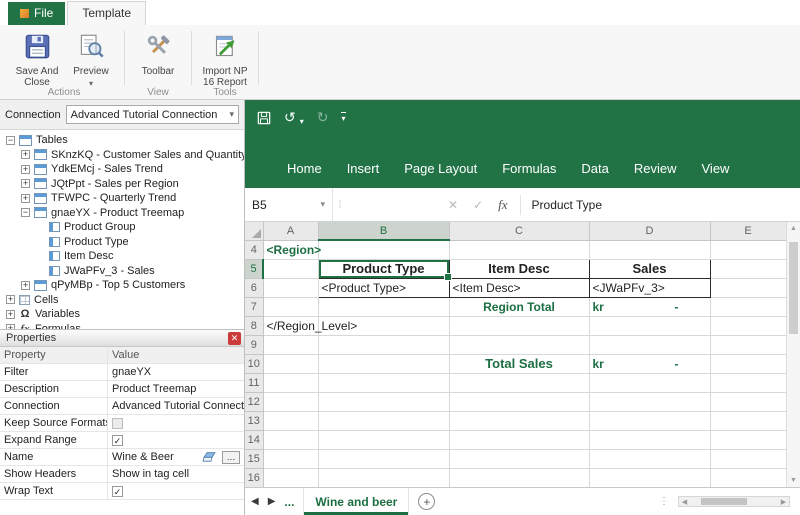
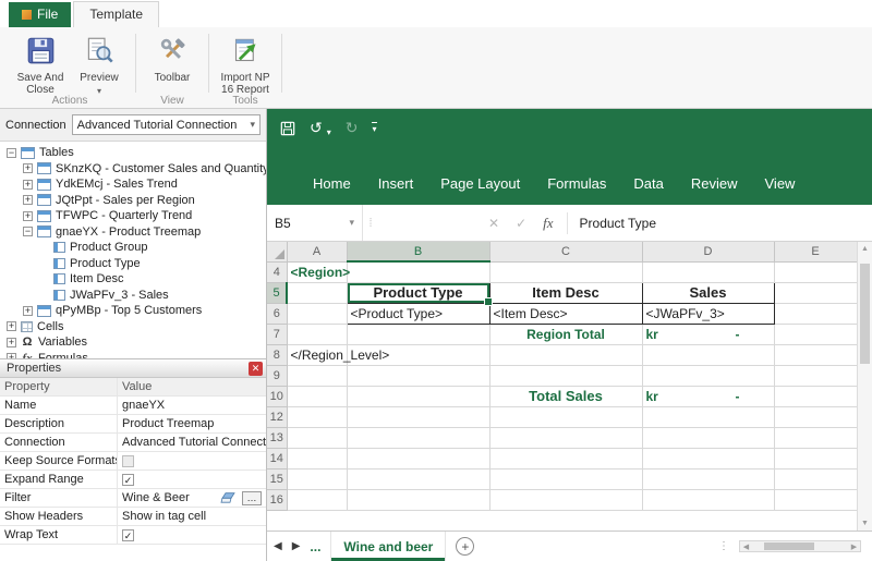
  File
  Template
  Save And Close
  Preview
  ▾
  Actions
  Toolbar
  View
  Import NP 16 Report
  Tools
  Connection
  Advanced Tutorial Connection
  ▾
  −
  Tables
  +
  SKnzKQ - Customer Sales and Quantity
  +
  YdkEMcj - Sales Trend
  +
  JQtPpt - Sales per Region
  +
  TFWPC - Quarterly Trend
  −
  gnaeYX - Product Treemap
  Product Group
  Product Type
  Item Desc
  JWaPFv_3 - Sales
  +
  qPyMBp - Top 5 Customers
  +
  Cells
  +
  Ω
  Variables
  +
  fx
  Formulas
  Properties
  ✕
  Property
  Value
- Filter
+ Name
  gnaeYX
  Description
  Product Treemap
  Connection
  Advanced Tutorial Connect
  Keep Source Format
  Expand Range
  ✓
- Name
+ Filter
  Wine & Beer
  …
  Show Headers
  Show in tag cell
  Wrap Text
  ✓
  ↺
  ▾
  ↻
  ▾
  Home
  Insert
  Page Layout
  Formulas
  Data
  Review
  View
  B5
  ▾
  ⁞
  ✕
  ✓
  fx
  Product Type
  	A	B	C	D	E
  4	<Region>
  5		Product Type	Item Desc	Sales
  6		<Product Type>	<Item Desc>	<JWaPFv_3>
  7			Region Total	kr -
  8	</Region_Level>
  9
  10			Total Sales	kr -
- 11
  12
  13
  14
  15
  16
  ◀
  ▶
  ...
  Wine and beer
  +
  ⋮
